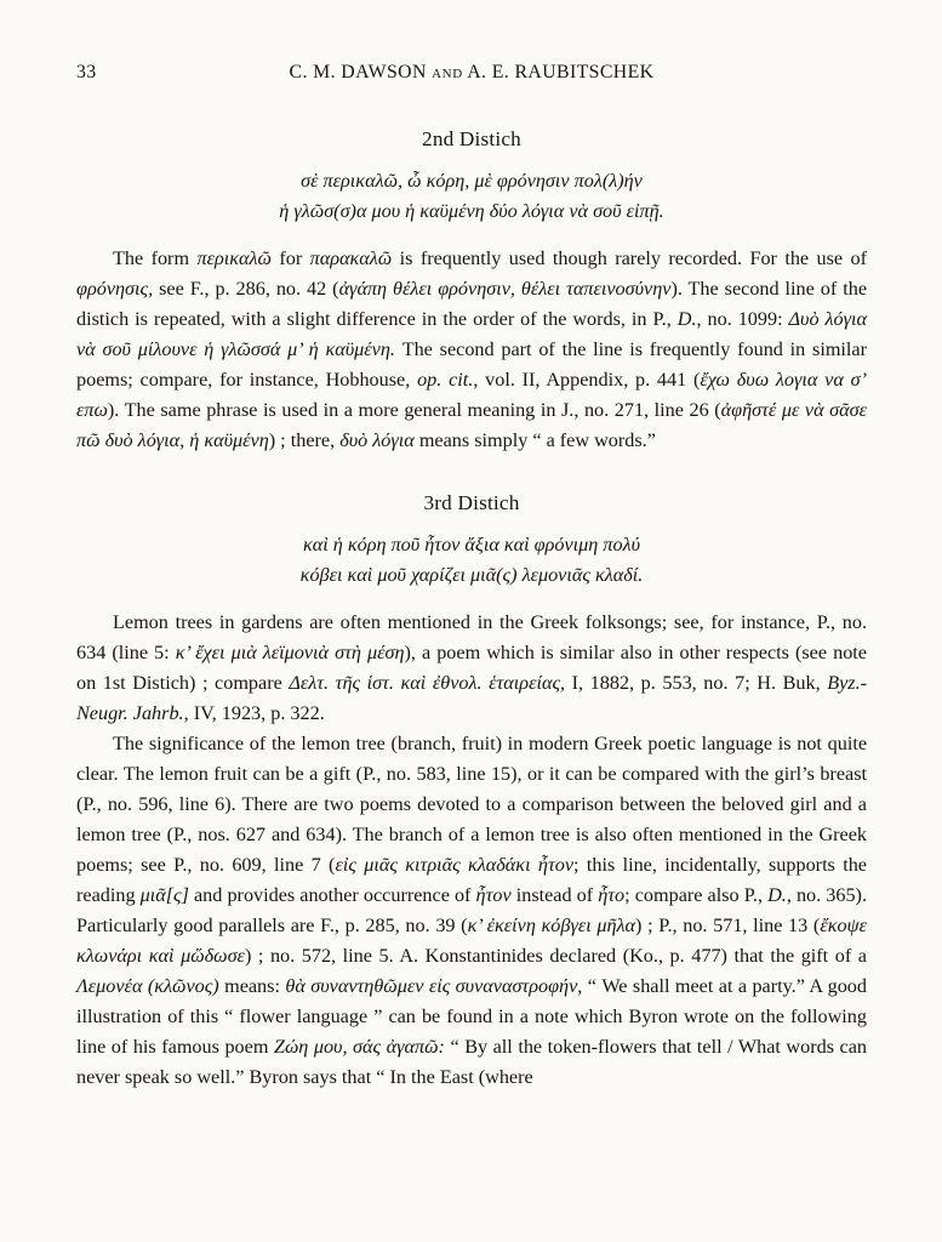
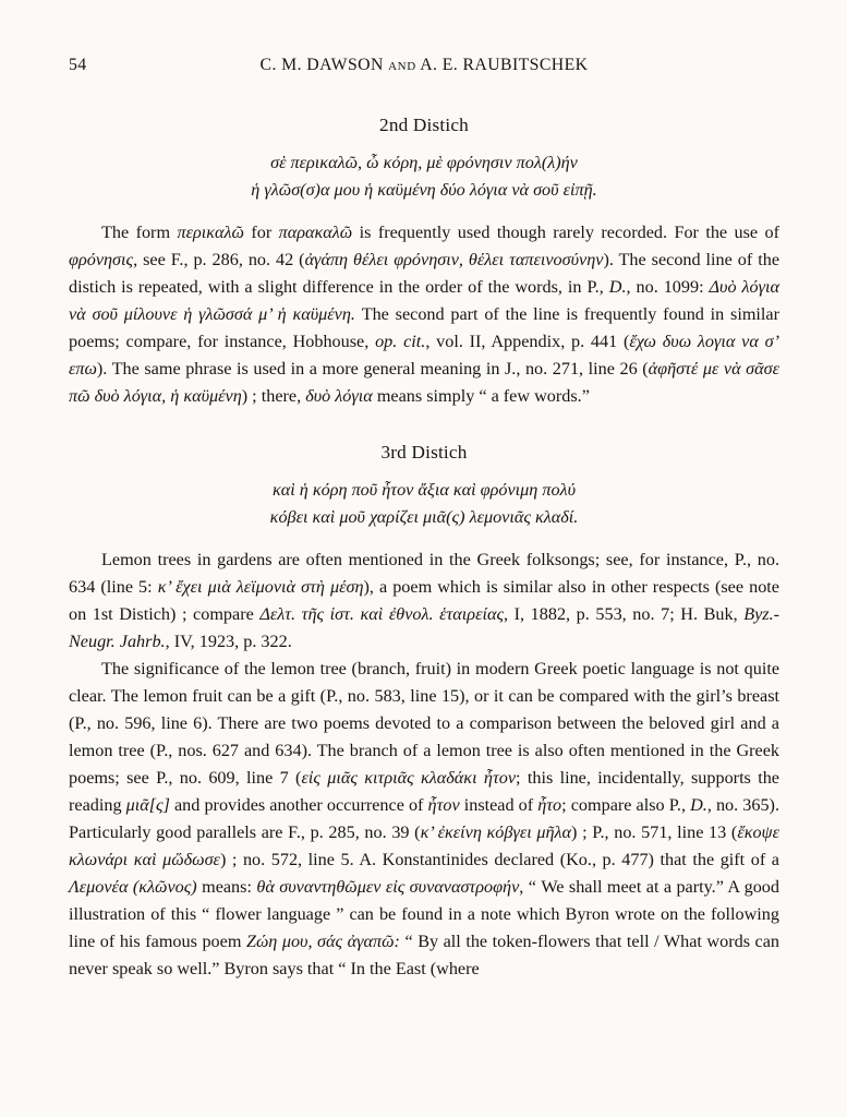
- 33
+ 54
  C. M. DAWSON and A. E. RAUBITSCHEK
  2nd Distich
  σὲ περικαλῶ, ὦ κόρη, μὲ φρόνησιν πολ(λ)ήν
  ἡ γλῶσ(σ)α μου ἡ καϋμένη δύο λόγια νὰ σοῦ εἰπῇ.
  The form περικαλῶ for παρακαλῶ is frequently used though rarely recorded. For the use of φρόνησις, see F., p. 286, no. 42 (ἀγάπη θέλει φρόνησιν, θέλει ταπεινοσύνην). The second line of the distich is repeated, with a slight difference in the order of the words, in P., D., no. 1099: Δυὸ λόγια νὰ σοῦ μίλουνε ἡ γλῶσσά μ’ ἡ καϋμένη. The second part of the line is frequently found in similar poems; compare, for instance, Hobhouse, op. cit., vol. II, Appendix, p. 441 (ἔχω δυω λογια να σ’ επω). The same phrase is used in a more general meaning in J., no. 271, line 26 (ἀφῆστέ με νὰ σᾶσε πῶ δυὸ λόγια, ἡ καϋμένη) ; there, δυὸ λόγια means simply “ a few words.”
  3rd Distich
  καὶ ἡ κόρη ποῦ ἦτον ἄξια καὶ φρόνιμη πολύ
  κόβει καὶ μοῦ χαρίζει μιᾶ(ς) λεμονιᾶς κλαδί.
  Lemon trees in gardens are often mentioned in the Greek folksongs; see, for instance, P., no. 634 (line 5: κ’ ἔχει μιὰ λεϊμονιὰ στὴ μέση), a poem which is similar also in other respects (see note on 1st Distich) ; compare Δελτ. τῆς ἱστ. καὶ ἐθνολ. ἑταιρείας, I, 1882, p. 553, no. 7; H. Buk, Byz.-Neugr. Jahrb., IV, 1923, p. 322.
  The significance of the lemon tree (branch, fruit) in modern Greek poetic language is not quite clear. The lemon fruit can be a gift (P., no. 583, line 15), or it can be compared with the girl’s breast (P., no. 596, line 6). There are two poems devoted to a comparison between the beloved girl and a lemon tree (P., nos. 627 and 634). The branch of a lemon tree is also often mentioned in the Greek poems; see P., no. 609, line 7 (εἰς μιᾶς κιτριᾶς κλαδάκι ἦτον; this line, incidentally, supports the reading μιᾶ[ς] and provides another occurrence of ἦτον instead of ἦτο; compare also P., D., no. 365). Particularly good parallels are F., p. 285, no. 39 (κ’ ἐκείνη κόβγει μῆλα) ; P., no. 571, line 13 (ἔκοψε κλωνάρι καὶ μὥδωσε) ; no. 572, line 5. A. Konstantinides declared (Ko., p. 477) that the gift of a Λεμονέα (κλῶνος) means: θὰ συναντηθῶμεν εἰς συναναστροφήν, “ We shall meet at a party.” A good illustration of this “ flower language ” can be found in a note which Byron wrote on the following line of his famous poem Ζώη μου, σάς ἀγαπῶ: “ By all the token-flowers that tell / What words can never speak so well.” Byron says that “ In the East (where
